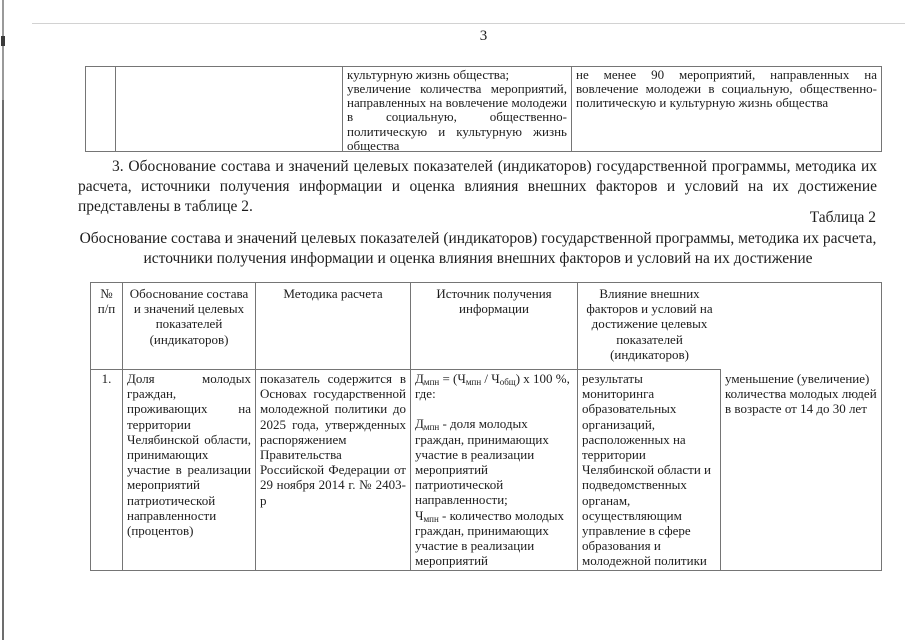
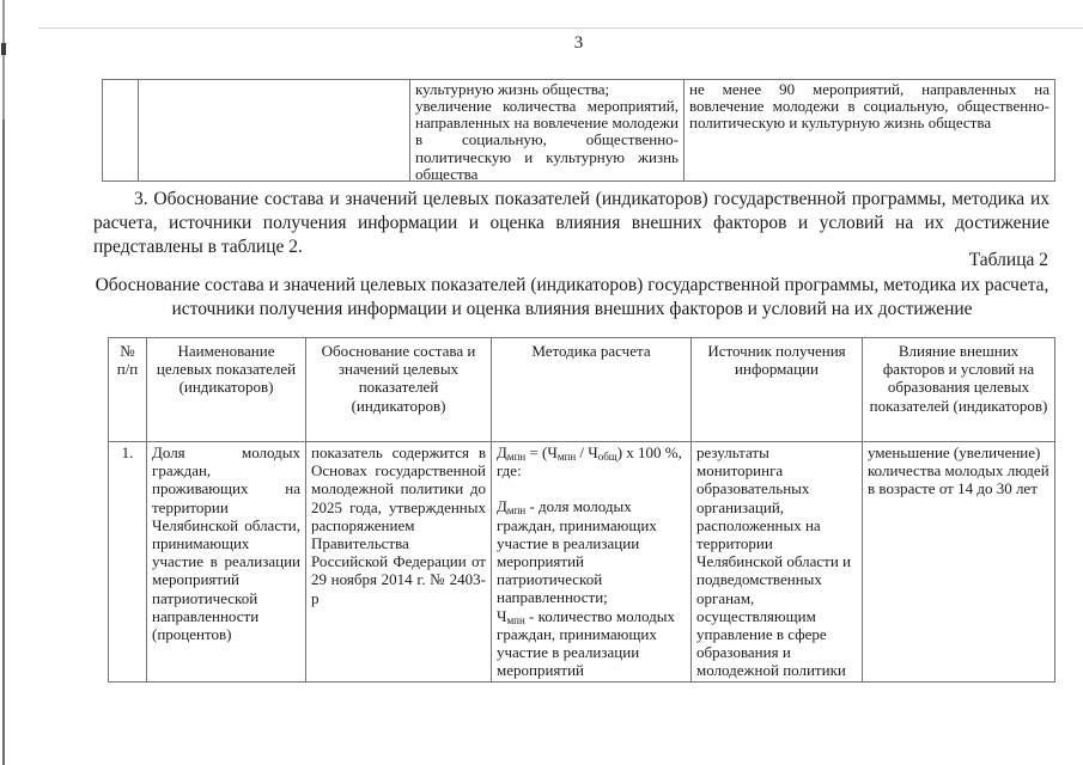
  3
  культурную жизнь общества;
  увеличение количества мероприятий, направленных на вовлечение молодежи в социальную, общественно-политическую и культурную жизнь общества
  не менее 90 мероприятий, направленных на вовлечение молодежи в социальную, общественно-политическую и культурную жизнь общества
  3. Обоснование состава и значений целевых показателей (индикаторов) государственной программы, методика их расчета, источники получения информации и оценка влияния внешних факторов и условий на их достижение представлены в таблице 2.
  Таблица 2
  Обоснование состава и значений целевых показателей (индикаторов) государственной программы, методика их расчета, источники получения информации и оценка влияния внешних факторов и условий на их достижение
  № п/п
+ Наименование целевых показателей (индикаторов)
  Обоснование состава и значений целевых показателей (индикаторов)
  Методика расчета
  Источник получения информации
- Влияние внешних факторов и условий на достижение целевых показателей (индикаторов)
+ Влияние внешних факторов и условий на образования целевых показателей (индикаторов)
  1.
  Доля молодых граждан, проживающих на территории Челябинской области, принимающих участие в реализации мероприятий патриотической направленности (процентов)
  показатель содержится в Основах государственной молодежной политики до 2025 года, утвержденных распоряжением Правительства Российской Федерации от 29 ноября 2014 г. № 2403-р
  Дмпн = (Чмпн / Чобщ) x 100 %, где:
  Дмпн - доля молодых граждан, принимающих участие в реализации мероприятий патриотической направленности;
  Чмпн - количество молодых граждан, принимающих участие в реализации мероприятий
  результаты мониторинга образовательных организаций, расположенных на территории Челябинской области и подведомственных органам, осуществляющим управление в сфере образования и молодежной политики
  уменьшение (увеличение) количества молодых людей в возрасте от 14 до 30 лет
